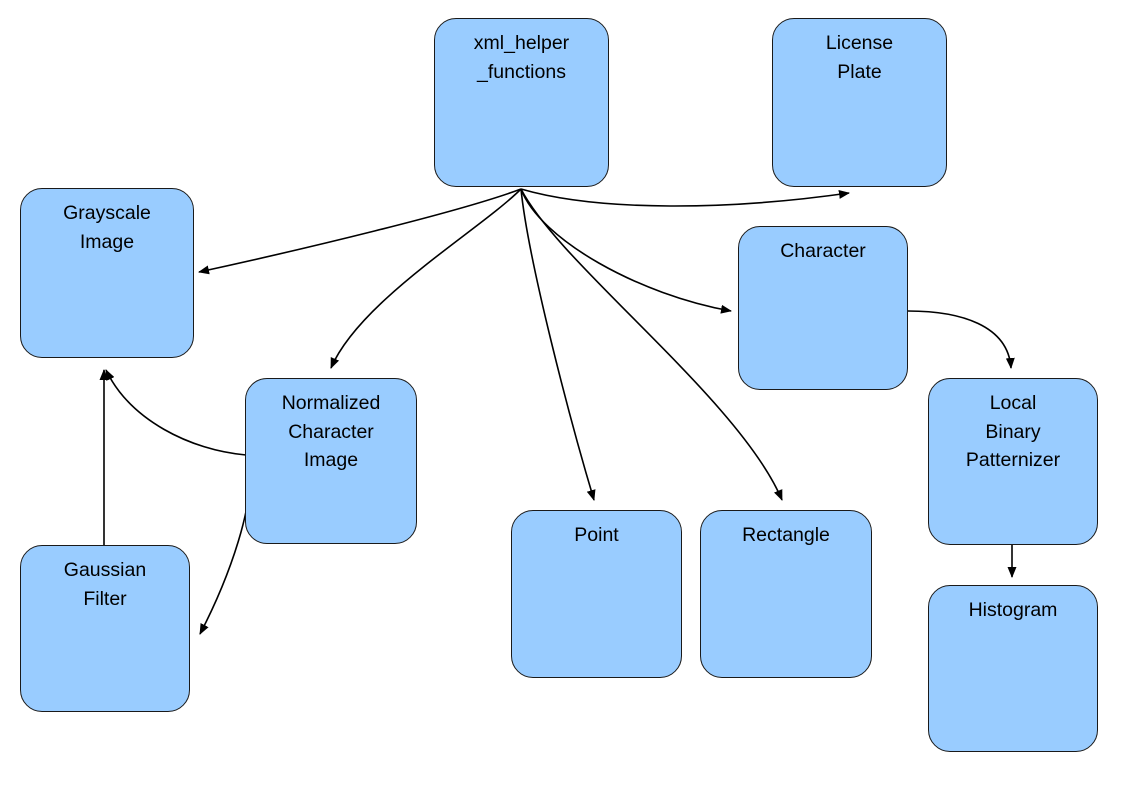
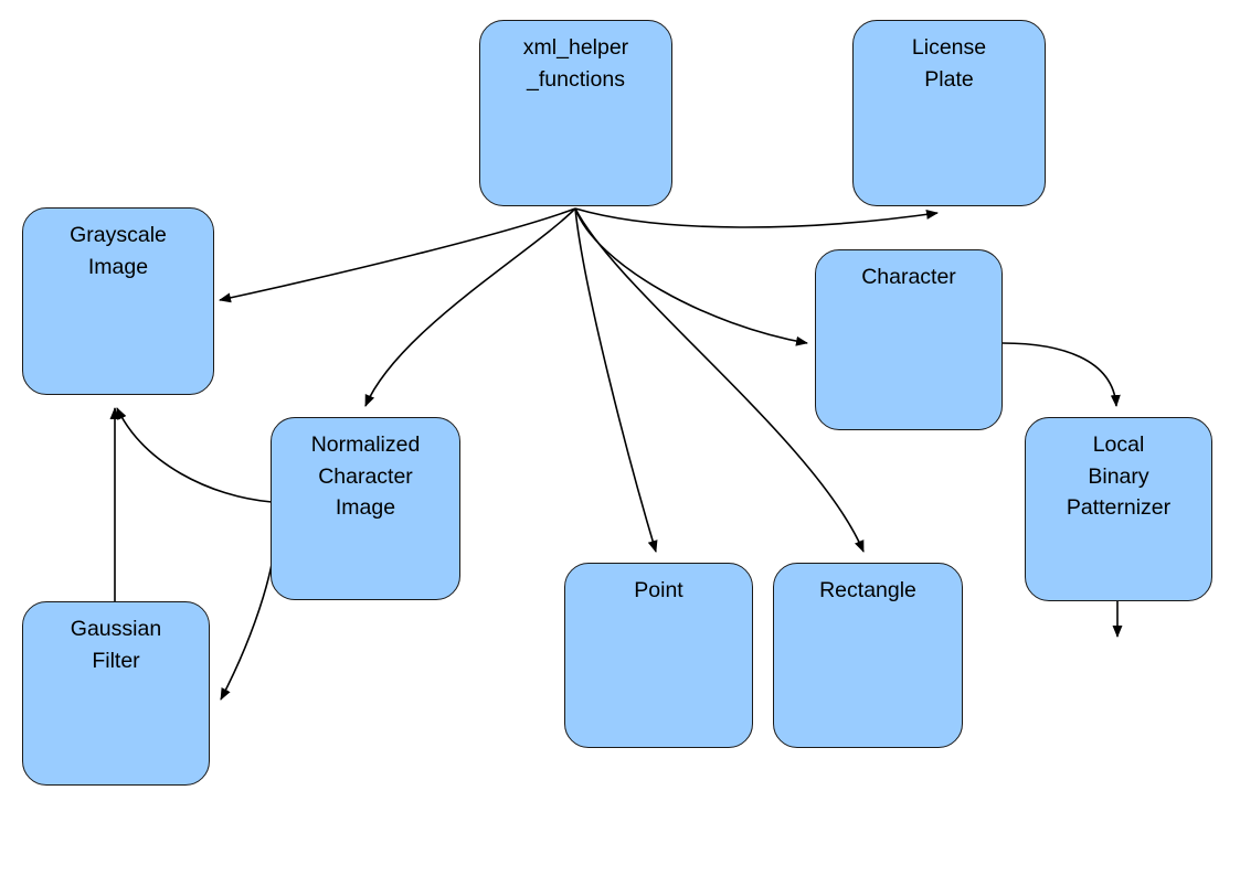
  xml_helper
  _functions
  License
  Plate
  Grayscale
  Image
  Character
  Normalized
  Character
  Image
  Local
  Binary
  Patternizer
  Point
  Rectangle
  Gaussian
  Filter
- Histogram
